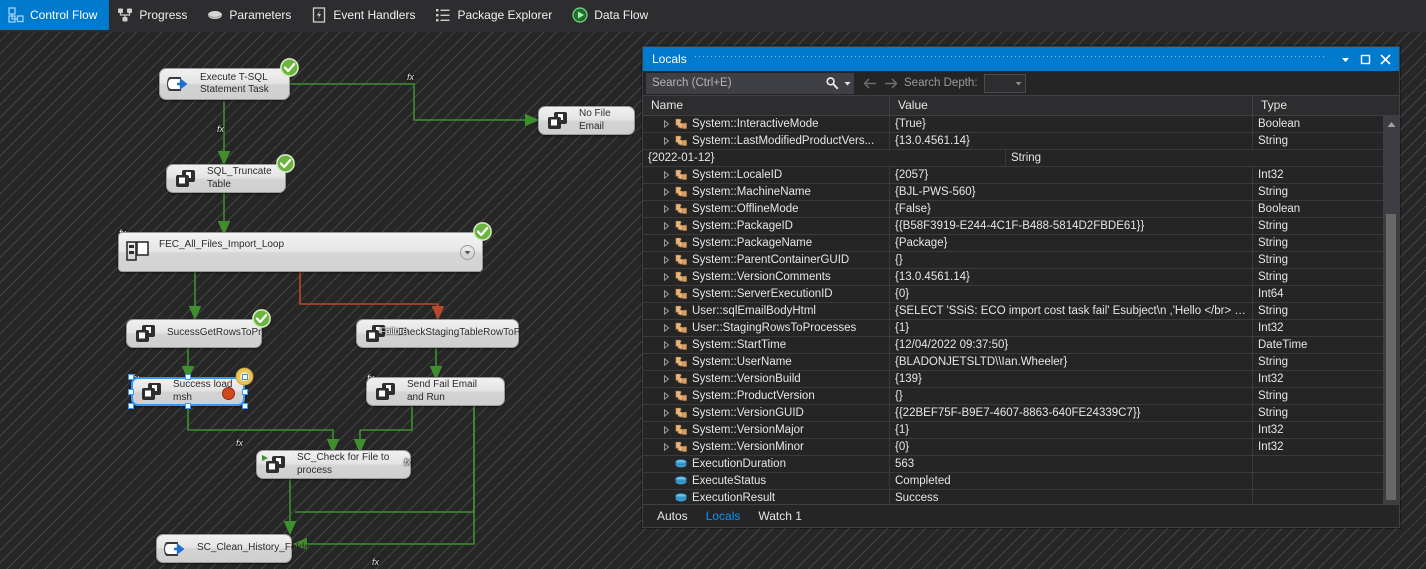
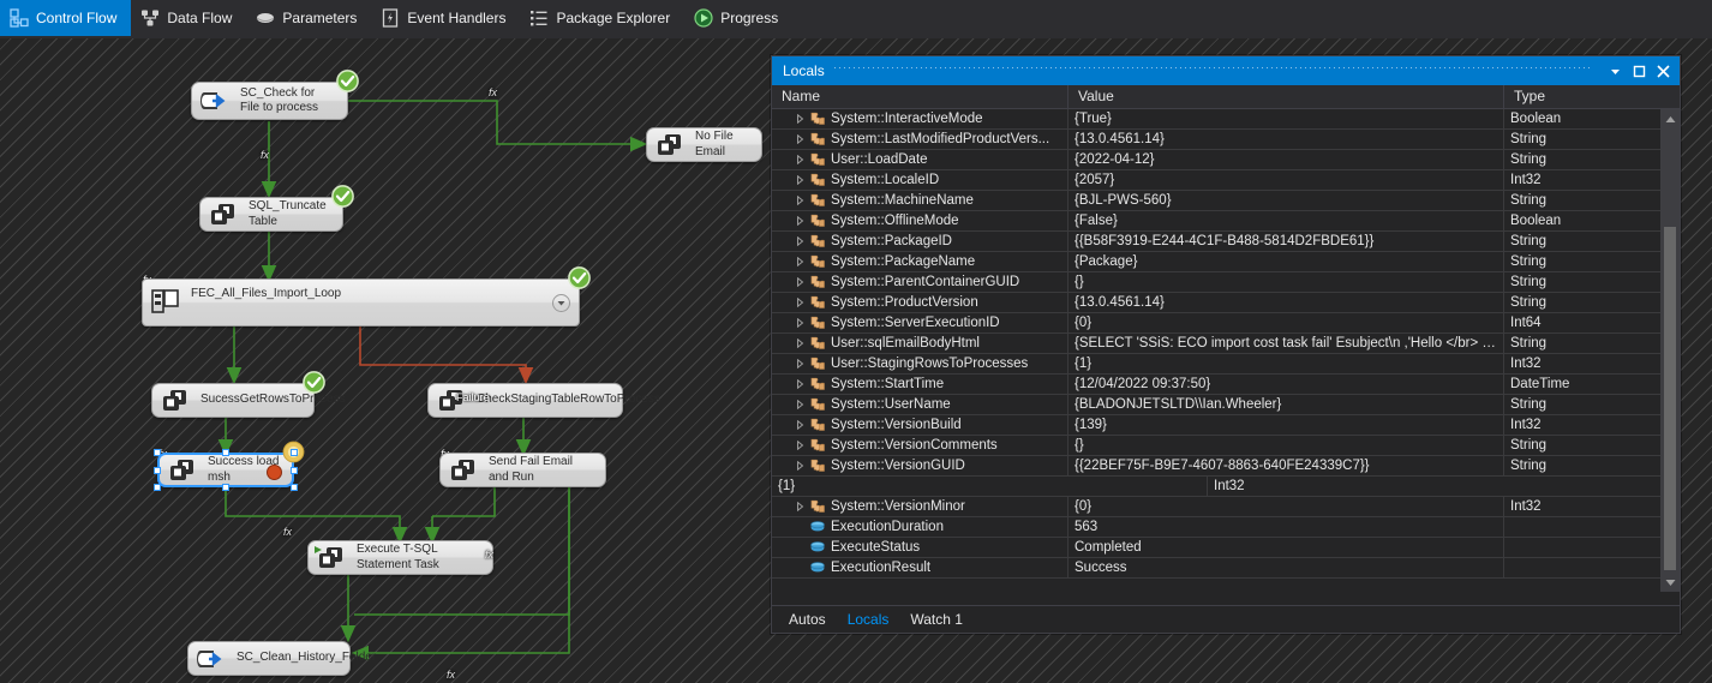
  Control Flow
- Progress
+ Data Flow
  Parameters
  Event Handlers
  Package Explorer
- Data Flow
+ Progress
- Execute T-SQL Statement Task
+ SC_Check for File to process
  No File Email
  SQL_Truncate Table
  FEC_All_Files_Import_Loop
  SucessGetRowsToProcess
  CheckStagingTableRowToProcess
  Success load msh
  Send Fail Email and Run
- SC_Check for File to process
+ Execute T-SQL Statement Task
  SC_Clean_History_Folder
  Failure
  fx
  fx
  fx
  fx
  fx
  Locals
- Search (Ctrl+E)
- Search Depth:
  Name
  Value
  Type
  System::InteractiveMode
  {True}
  Boolean
  System::LastModifiedProductVers...
  {13.0.4561.14}
  String
+ User::LoadDate
- {2022-01-12}
+ {2022-04-12}
  String
  System::LocaleID
  {2057}
  Int32
  System::MachineName
  {BJL-PWS-560}
  String
  System::OfflineMode
  {False}
  Boolean
  System::PackageID
  {{B58F3919-E244-4C1F-B488-5814D2FBDE61}}
  String
  System::PackageName
  {Package}
  String
  System::ParentContainerGUID
  {}
  String
- System::VersionComments
+ System::ProductVersion
  {13.0.4561.14}
  String
  System::ServerExecutionID
  {0}
  Int64
  User::sqlEmailBodyHtml
  {SELECT 'SSiS: ECO import cost task fail' Esubject\n ,'Hello </br> …
  String
  User::StagingRowsToProcesses
  {1}
  Int32
  System::StartTime
  {12/04/2022 09:37:50}
  DateTime
  System::UserName
  {BLADONJETSLTD\\Ian.Wheeler}
  String
  System::VersionBuild
  {139}
  Int32
- System::ProductVersion
+ System::VersionComments
  {}
  String
  System::VersionGUID
  {{22BEF75F-B9E7-4607-8863-640FE24339C7}}
  String
- System::VersionMajor
  {1}
  Int32
  System::VersionMinor
  {0}
  Int32
  ExecutionDuration
  563
  ExecuteStatus
  Completed
  ExecutionResult
  Success
  Autos
  Locals
  Watch 1
